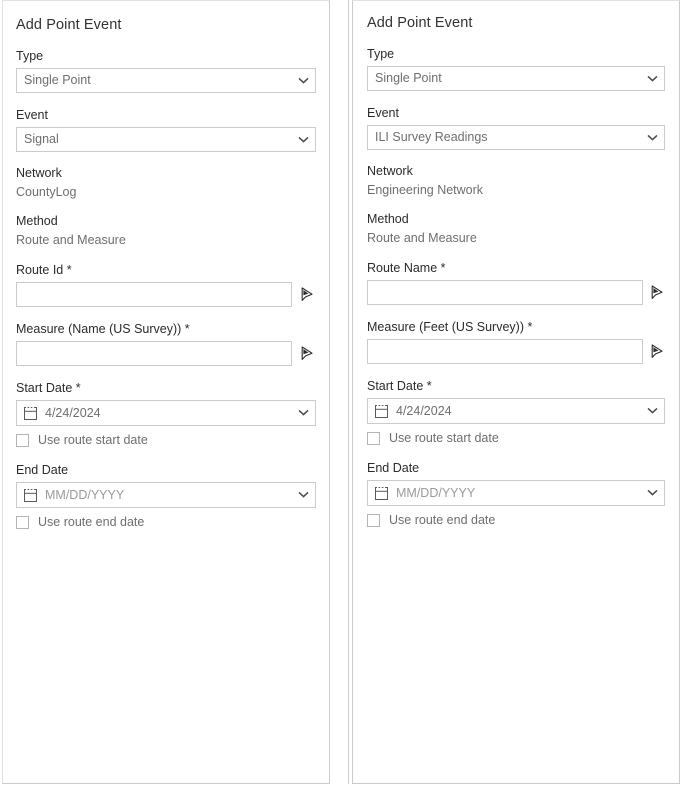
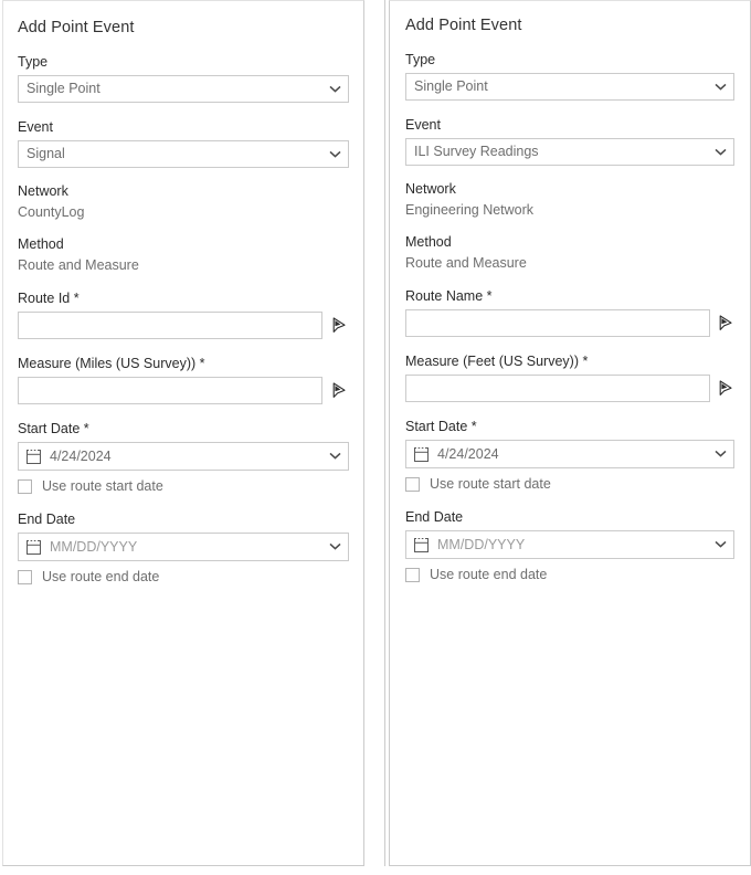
  Add Point Event
  Type
  Single Point
  Event
  Signal
  Network
  CountyLog
  Method
  Route and Measure
  Route Id *
- Measure (Name (US Survey)) *
+ Measure (Miles (US Survey)) *
  Start Date *
  4/24/2024
  Use route start date
  End Date
  MM/DD/YYYY
  Use route end date
  Add Point Event
  Type
  Single Point
  Event
  ILI Survey Readings
  Network
  Engineering Network
  Method
  Route and Measure
  Route Name *
  Measure (Feet (US Survey)) *
  Start Date *
  4/24/2024
  Use route start date
  End Date
  MM/DD/YYYY
  Use route end date
